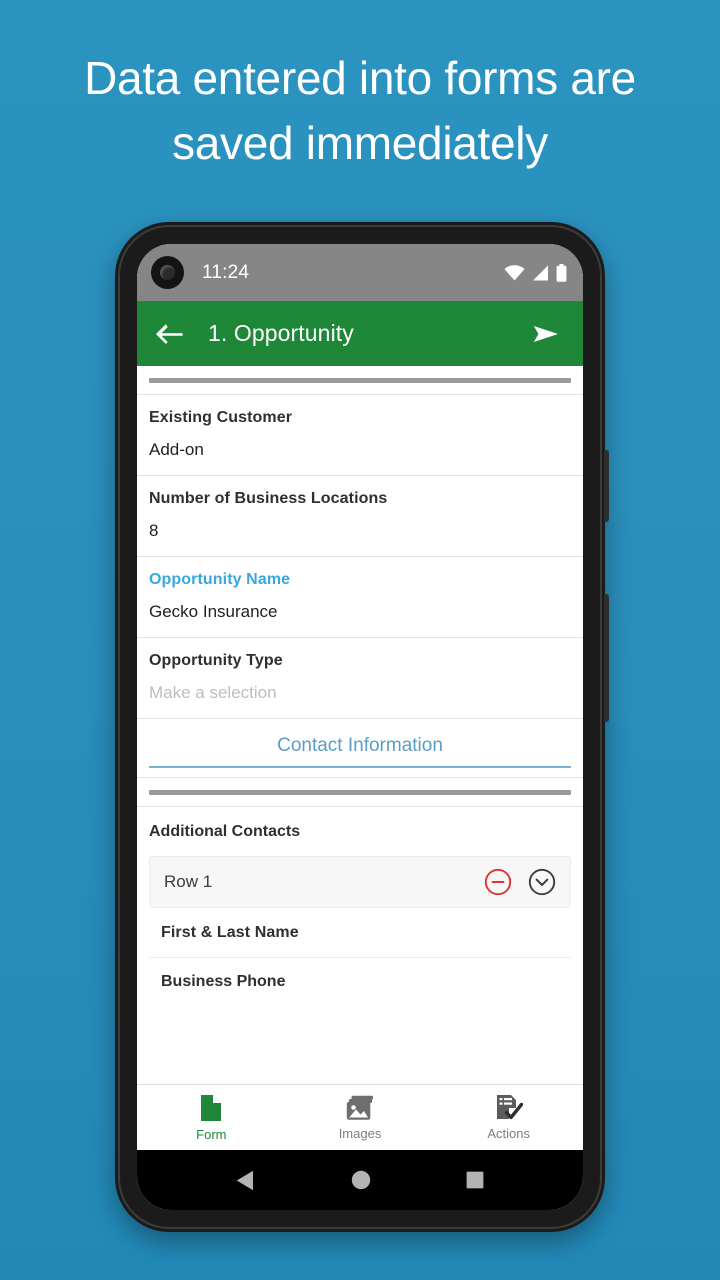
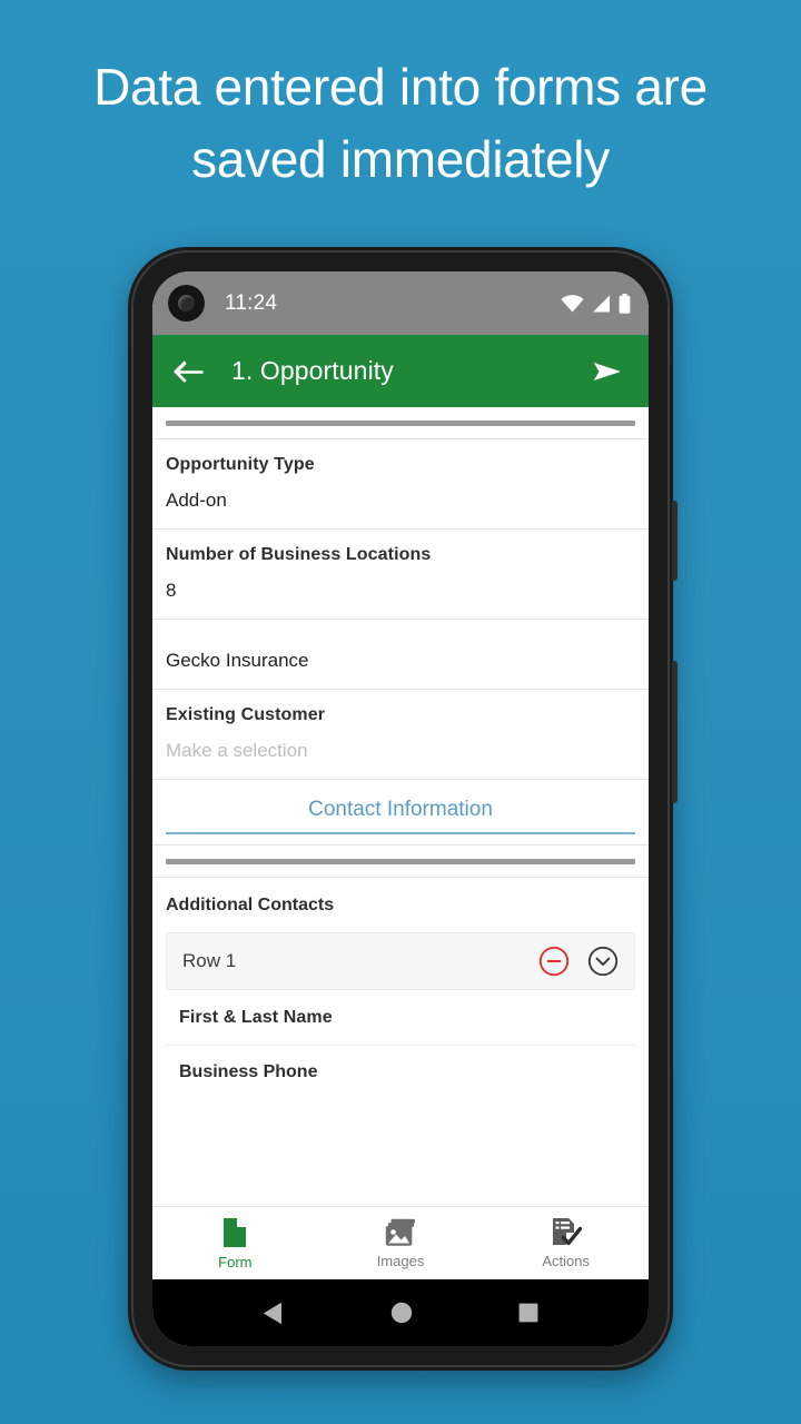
  Data entered into forms are saved immediately
  11:24
  1. Opportunity
- Existing Customer
+ Opportunity Type
  Add-on
  Number of Business Locations
  8
- Opportunity Name
  Gecko Insurance
- Opportunity Type
+ Existing Customer
  Make a selection
  Contact Information
  Additional Contacts
  Row 1
  First & Last Name
  Business Phone
  Form
  Images
  Actions
